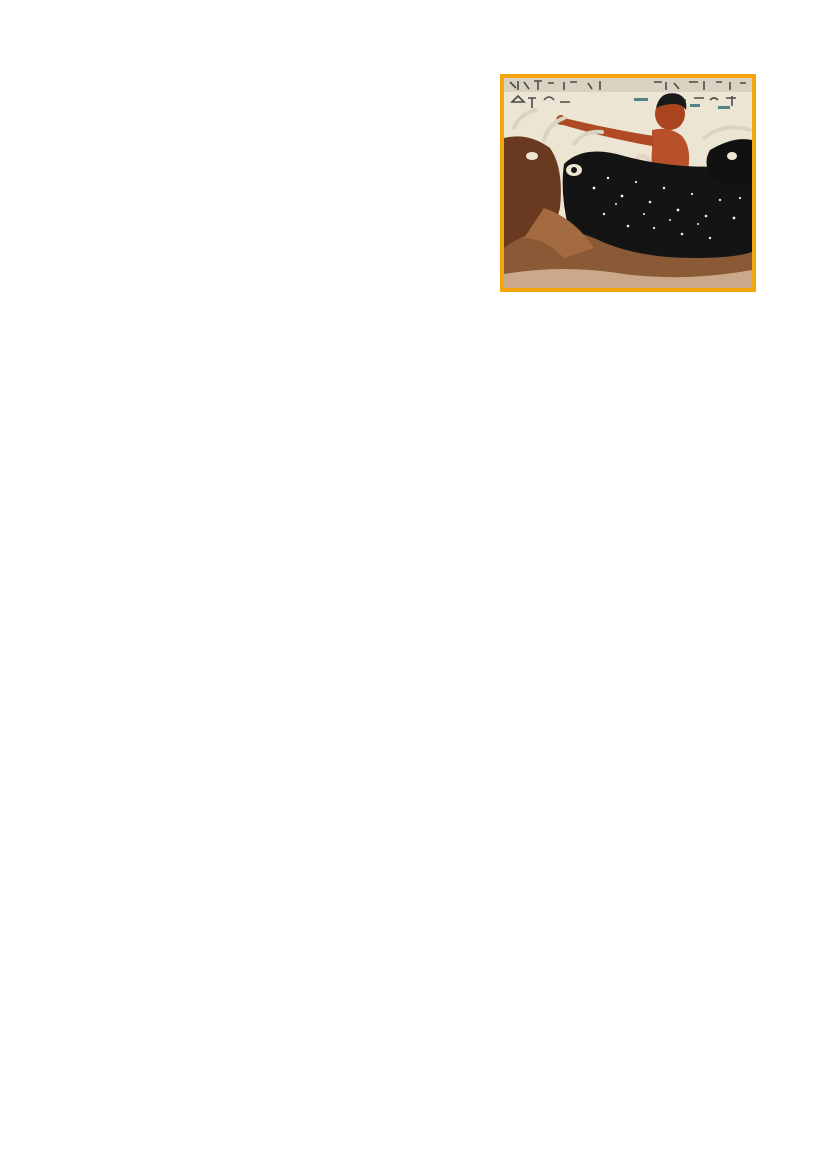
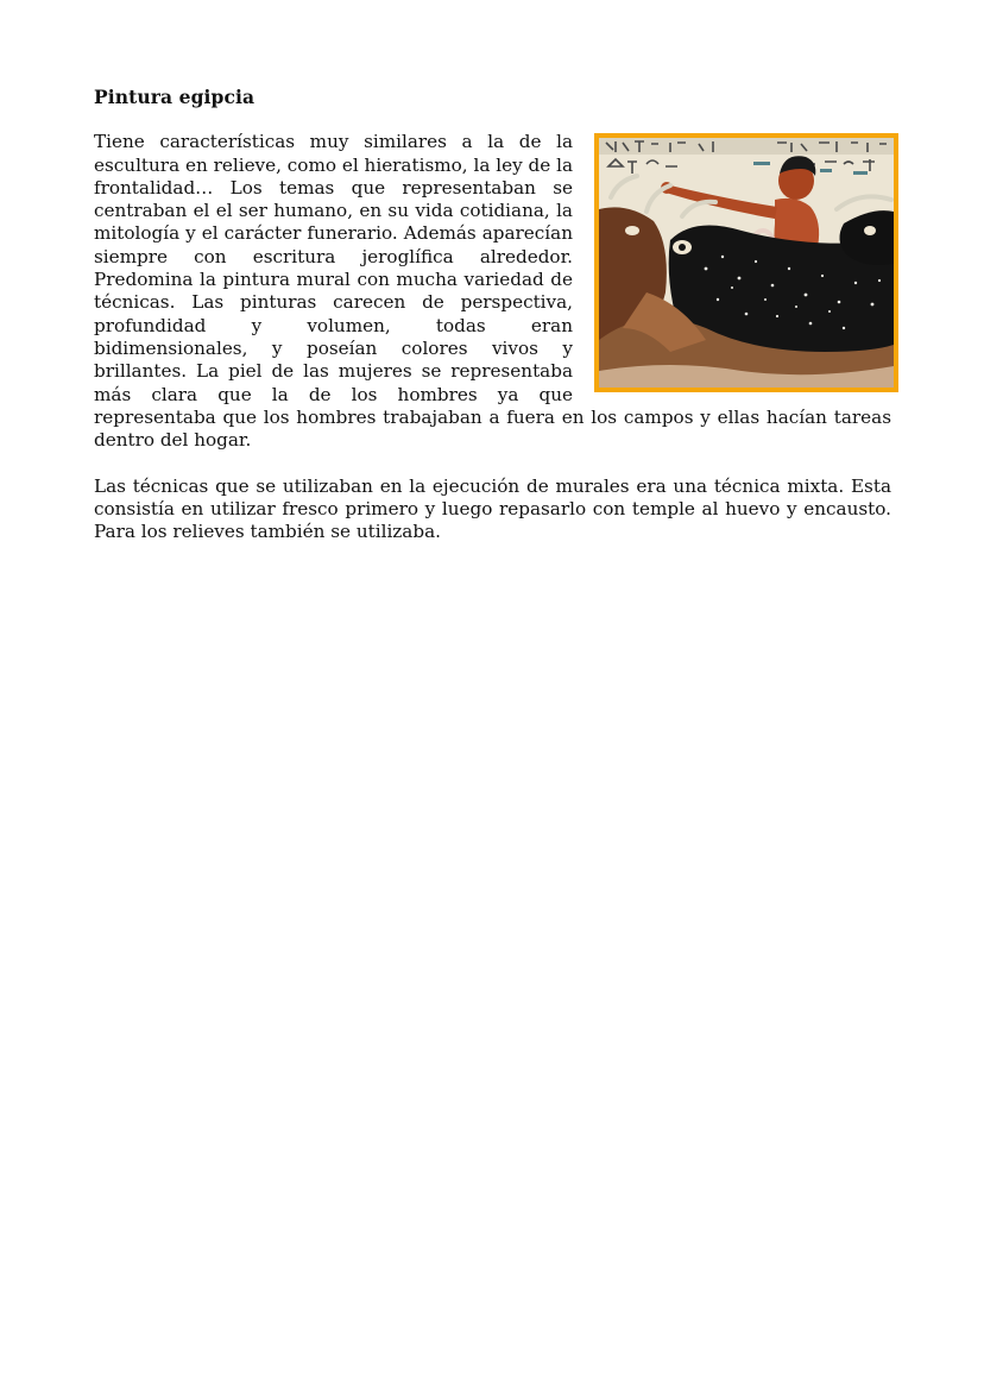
+ Pintura egipcia
+ Tiene características muy similares a la de la escultura en relieve, como el hieratismo, la ley de la frontalidad… Los temas que representaban se centraban el el ser humano, en su vida cotidiana, la mitología y el carácter funerario. Además aparecían siempre con escritura jeroglífica alrededor. Predomina la pintura mural con mucha variedad de técnicas. Las pinturas carecen de perspectiva, profundidad y volumen, todas eran bidimensionales, y poseían colores vivos y brillantes. La piel de las mujeres se representaba más clara que la de los hombres ya que representaba que los hombres trabajaban a fuera en los campos y ellas hacían tareas dentro del hogar.
+ Las técnicas que se utilizaban en la ejecución de murales era una técnica mixta. Esta consistía en utilizar fresco primero y luego repasarlo con temple al huevo y encausto. Para los relieves también se utilizaba.
